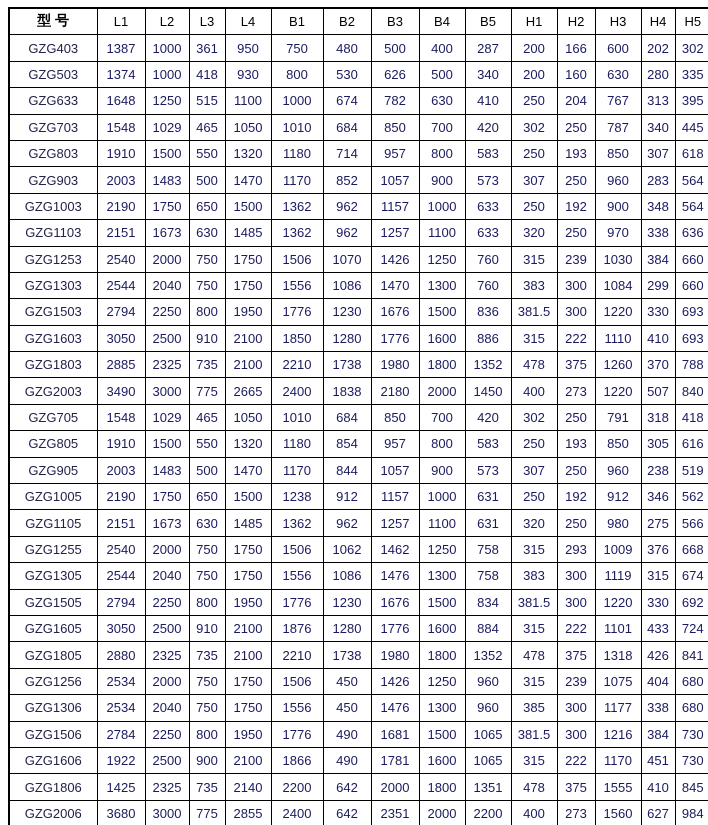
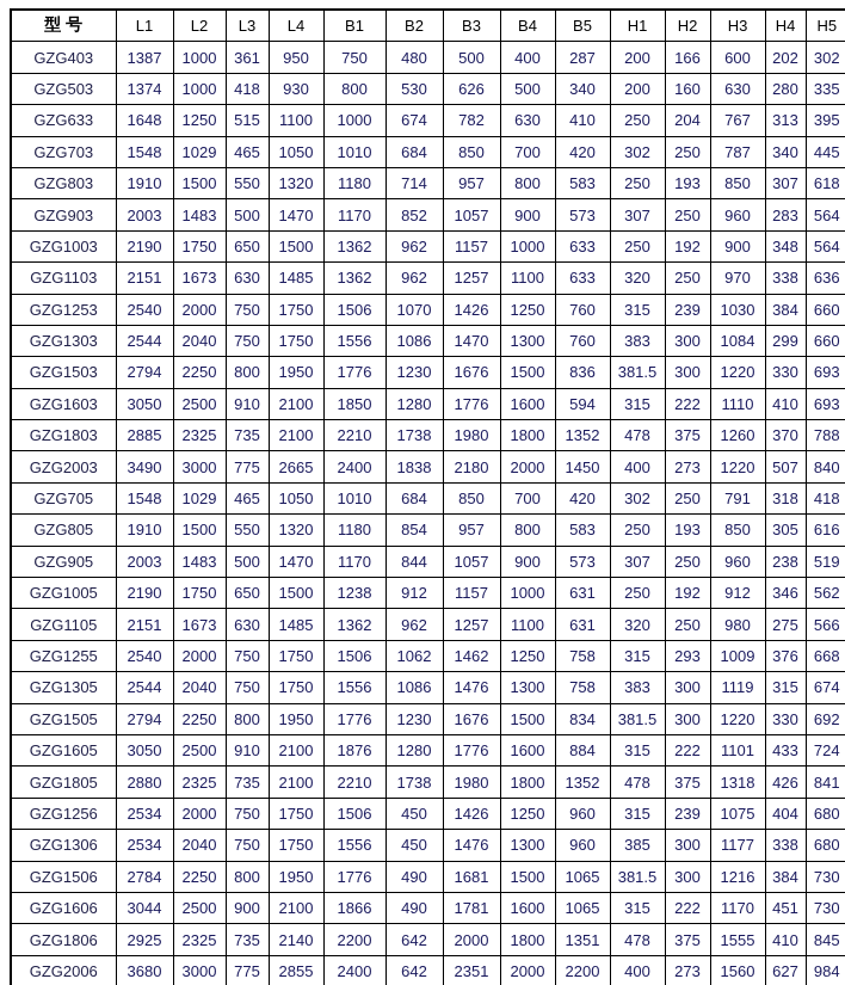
  型 号	L1	L2	L3	L4	B1	B2	B3	B4	B5	H1	H2	H3	H4	H5
  GZG403	1387	1000	361	950	750	480	500	400	287	200	166	600	202	302
  GZG503	1374	1000	418	930	800	530	626	500	340	200	160	630	280	335
  GZG633	1648	1250	515	1100	1000	674	782	630	410	250	204	767	313	395
  GZG703	1548	1029	465	1050	1010	684	850	700	420	302	250	787	340	445
  GZG803	1910	1500	550	1320	1180	714	957	800	583	250	193	850	307	618
  GZG903	2003	1483	500	1470	1170	852	1057	900	573	307	250	960	283	564
  GZG1003	2190	1750	650	1500	1362	962	1157	1000	633	250	192	900	348	564
  GZG1103	2151	1673	630	1485	1362	962	1257	1100	633	320	250	970	338	636
  GZG1253	2540	2000	750	1750	1506	1070	1426	1250	760	315	239	1030	384	660
  GZG1303	2544	2040	750	1750	1556	1086	1470	1300	760	383	300	1084	299	660
  GZG1503	2794	2250	800	1950	1776	1230	1676	1500	836	381.5	300	1220	330	693
- GZG1603	3050	2500	910	2100	1850	1280	1776	1600	886	315	222	1110	410	693
+ GZG1603	3050	2500	910	2100	1850	1280	1776	1600	594	315	222	1110	410	693
  GZG1803	2885	2325	735	2100	2210	1738	1980	1800	1352	478	375	1260	370	788
  GZG2003	3490	3000	775	2665	2400	1838	2180	2000	1450	400	273	1220	507	840
  GZG705	1548	1029	465	1050	1010	684	850	700	420	302	250	791	318	418
  GZG805	1910	1500	550	1320	1180	854	957	800	583	250	193	850	305	616
  GZG905	2003	1483	500	1470	1170	844	1057	900	573	307	250	960	238	519
  GZG1005	2190	1750	650	1500	1238	912	1157	1000	631	250	192	912	346	562
  GZG1105	2151	1673	630	1485	1362	962	1257	1100	631	320	250	980	275	566
  GZG1255	2540	2000	750	1750	1506	1062	1462	1250	758	315	293	1009	376	668
  GZG1305	2544	2040	750	1750	1556	1086	1476	1300	758	383	300	1119	315	674
  GZG1505	2794	2250	800	1950	1776	1230	1676	1500	834	381.5	300	1220	330	692
  GZG1605	3050	2500	910	2100	1876	1280	1776	1600	884	315	222	1101	433	724
  GZG1805	2880	2325	735	2100	2210	1738	1980	1800	1352	478	375	1318	426	841
  GZG1256	2534	2000	750	1750	1506	450	1426	1250	960	315	239	1075	404	680
  GZG1306	2534	2040	750	1750	1556	450	1476	1300	960	385	300	1177	338	680
  GZG1506	2784	2250	800	1950	1776	490	1681	1500	1065	381.5	300	1216	384	730
- GZG1606	1922	2500	900	2100	1866	490	1781	1600	1065	315	222	1170	451	730
+ GZG1606	3044	2500	900	2100	1866	490	1781	1600	1065	315	222	1170	451	730
- GZG1806	1425	2325	735	2140	2200	642	2000	1800	1351	478	375	1555	410	845
+ GZG1806	2925	2325	735	2140	2200	642	2000	1800	1351	478	375	1555	410	845
  GZG2006	3680	3000	775	2855	2400	642	2351	2000	2200	400	273	1560	627	984
